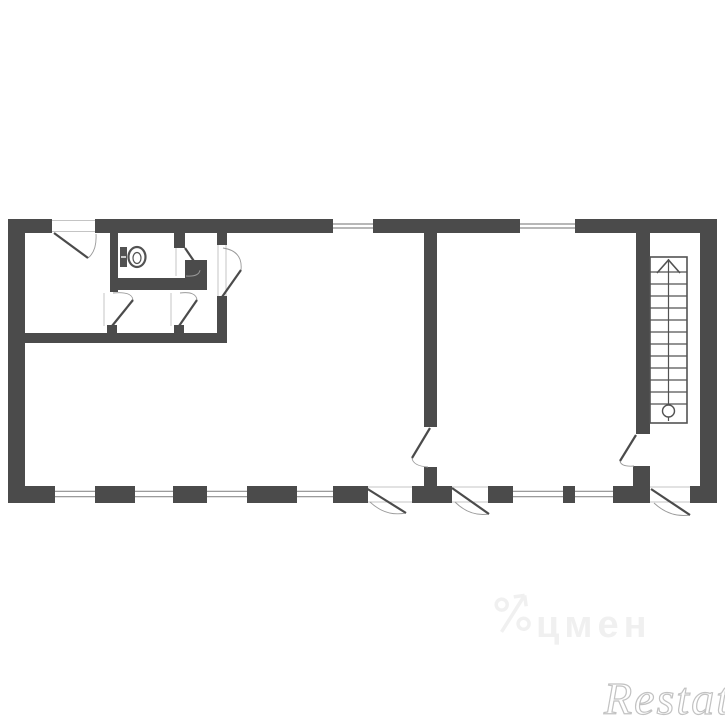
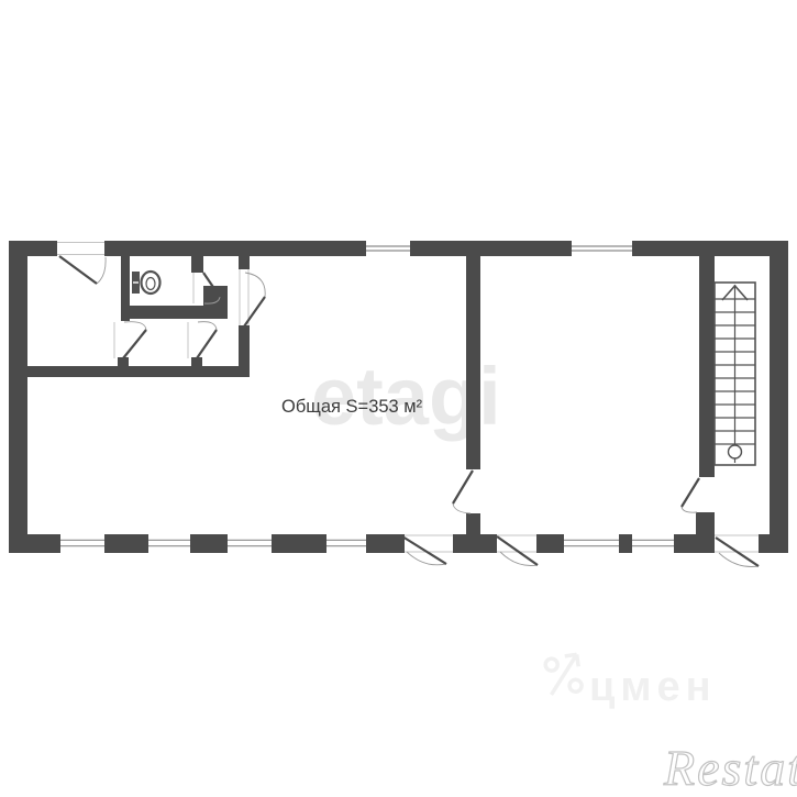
+ etagi
+ Общая S=353 м²
  Restat
